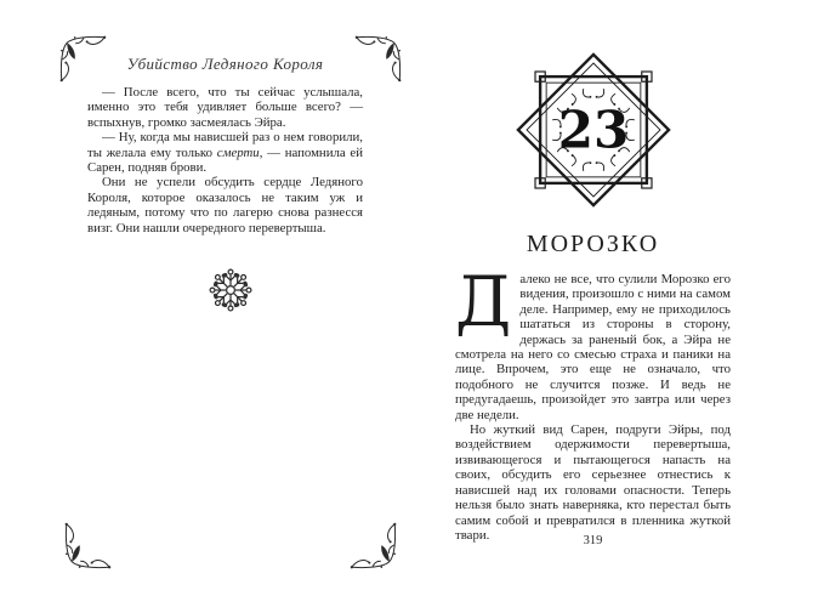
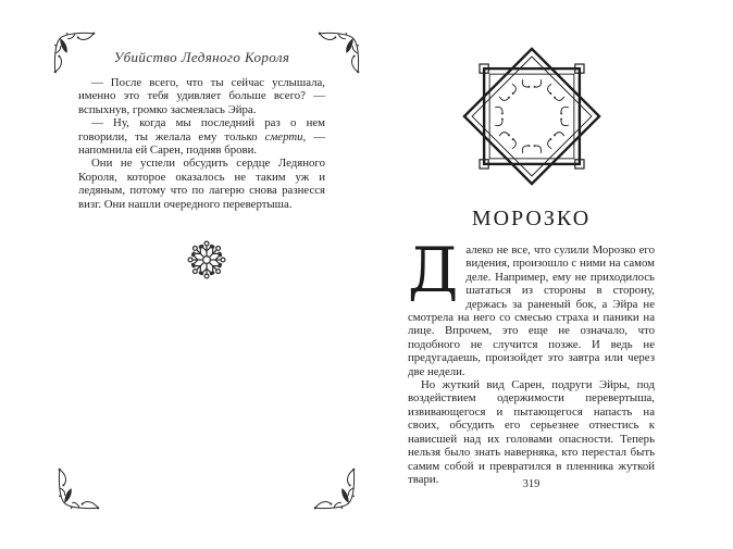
  Убийство Ледяного Короля
  — После всего, что ты сейчас услышала, именно это тебя удивляет больше всего? — вспыхнув, громко засмеялась Эйра.
- — Ну, когда мы нависшей раз о нем говорили, ты желала ему только смерти, — напомнила ей Сарен, подняв брови.
+ — Ну, когда мы последний раз о нем говорили, ты желала ему только смерти, — напомнила ей Сарен, подняв брови.
  Они не успели обсудить сердце Ледяного Короля, которое оказалось не таким уж и ледяным, потому что по лагерю снова разнесся визг. Они нашли очередного перевертыша.
- 23
  МОРОЗКО
  Д
  алеко не все, что сулили Морозко его видения, произошло с ними на самом деле. Например, ему не приходилось шататься из стороны в сторону, держась за раненый бок, а Эйра не смотрела на него со смесью страха и паники на лице. Впрочем, это еще не означало, что подобного не случится позже. И ведь не предугадаешь, произойдет это завтра или через две недели.
  Но жуткий вид Сарен, подруги Эйры, под воздействием одержимости перевертыша, извивающегося и пытающегося напасть на своих, обсудить его серьезнее отнестись к нависшей над их головами опасности. Теперь нельзя было знать наверняка, кто перестал быть самим собой и превратился в пленника жуткой твари.
  319
